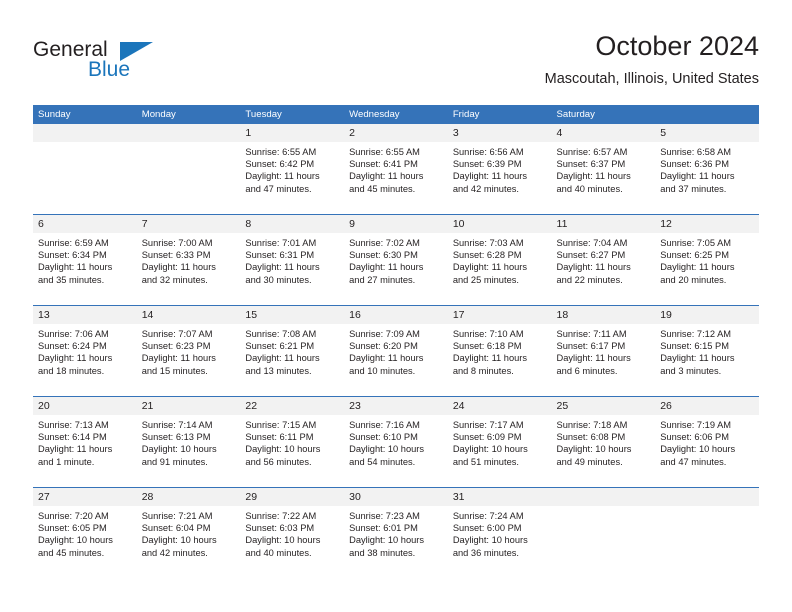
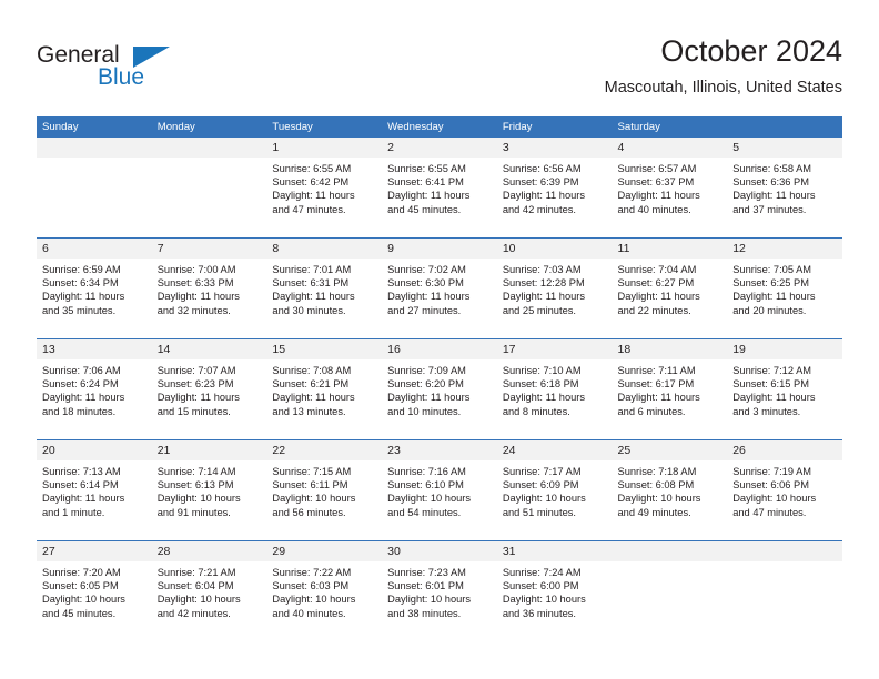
  General
  Blue
  October 2024
  Mascoutah, Illinois, United States
  Sunday
  Monday
  Tuesday
  Wednesday
  Friday
  Saturday
  1
  Sunrise: 6:55 AM
  Sunset: 6:42 PM
  Daylight: 11 hours
  and 47 minutes.
  2
  Sunrise: 6:55 AM
  Sunset: 6:41 PM
  Daylight: 11 hours
  and 45 minutes.
  3
  Sunrise: 6:56 AM
  Sunset: 6:39 PM
  Daylight: 11 hours
  and 42 minutes.
  4
  Sunrise: 6:57 AM
  Sunset: 6:37 PM
  Daylight: 11 hours
  and 40 minutes.
  5
  Sunrise: 6:58 AM
  Sunset: 6:36 PM
  Daylight: 11 hours
  and 37 minutes.
  6
  Sunrise: 6:59 AM
  Sunset: 6:34 PM
  Daylight: 11 hours
  and 35 minutes.
  7
  Sunrise: 7:00 AM
  Sunset: 6:33 PM
  Daylight: 11 hours
  and 32 minutes.
  8
  Sunrise: 7:01 AM
  Sunset: 6:31 PM
  Daylight: 11 hours
  and 30 minutes.
  9
  Sunrise: 7:02 AM
  Sunset: 6:30 PM
  Daylight: 11 hours
  and 27 minutes.
  10
  Sunrise: 7:03 AM
- Sunset: 6:28 PM
+ Sunset: 12:28 PM
  Daylight: 11 hours
  and 25 minutes.
  11
  Sunrise: 7:04 AM
  Sunset: 6:27 PM
  Daylight: 11 hours
  and 22 minutes.
  12
  Sunrise: 7:05 AM
  Sunset: 6:25 PM
  Daylight: 11 hours
  and 20 minutes.
  13
  Sunrise: 7:06 AM
  Sunset: 6:24 PM
  Daylight: 11 hours
  and 18 minutes.
  14
  Sunrise: 7:07 AM
  Sunset: 6:23 PM
  Daylight: 11 hours
  and 15 minutes.
  15
  Sunrise: 7:08 AM
  Sunset: 6:21 PM
  Daylight: 11 hours
  and 13 minutes.
  16
  Sunrise: 7:09 AM
  Sunset: 6:20 PM
  Daylight: 11 hours
  and 10 minutes.
  17
  Sunrise: 7:10 AM
  Sunset: 6:18 PM
  Daylight: 11 hours
  and 8 minutes.
  18
  Sunrise: 7:11 AM
  Sunset: 6:17 PM
  Daylight: 11 hours
  and 6 minutes.
  19
  Sunrise: 7:12 AM
  Sunset: 6:15 PM
  Daylight: 11 hours
  and 3 minutes.
  20
  Sunrise: 7:13 AM
  Sunset: 6:14 PM
  Daylight: 11 hours
  and 1 minute.
  21
  Sunrise: 7:14 AM
  Sunset: 6:13 PM
  Daylight: 10 hours
  and 91 minutes.
  22
  Sunrise: 7:15 AM
  Sunset: 6:11 PM
  Daylight: 10 hours
  and 56 minutes.
  23
  Sunrise: 7:16 AM
  Sunset: 6:10 PM
  Daylight: 10 hours
  and 54 minutes.
  24
  Sunrise: 7:17 AM
  Sunset: 6:09 PM
  Daylight: 10 hours
  and 51 minutes.
  25
  Sunrise: 7:18 AM
  Sunset: 6:08 PM
  Daylight: 10 hours
  and 49 minutes.
  26
  Sunrise: 7:19 AM
  Sunset: 6:06 PM
  Daylight: 10 hours
  and 47 minutes.
  27
  Sunrise: 7:20 AM
  Sunset: 6:05 PM
  Daylight: 10 hours
  and 45 minutes.
  28
  Sunrise: 7:21 AM
  Sunset: 6:04 PM
  Daylight: 10 hours
  and 42 minutes.
  29
  Sunrise: 7:22 AM
  Sunset: 6:03 PM
  Daylight: 10 hours
  and 40 minutes.
  30
  Sunrise: 7:23 AM
  Sunset: 6:01 PM
  Daylight: 10 hours
  and 38 minutes.
  31
  Sunrise: 7:24 AM
  Sunset: 6:00 PM
  Daylight: 10 hours
  and 36 minutes.
